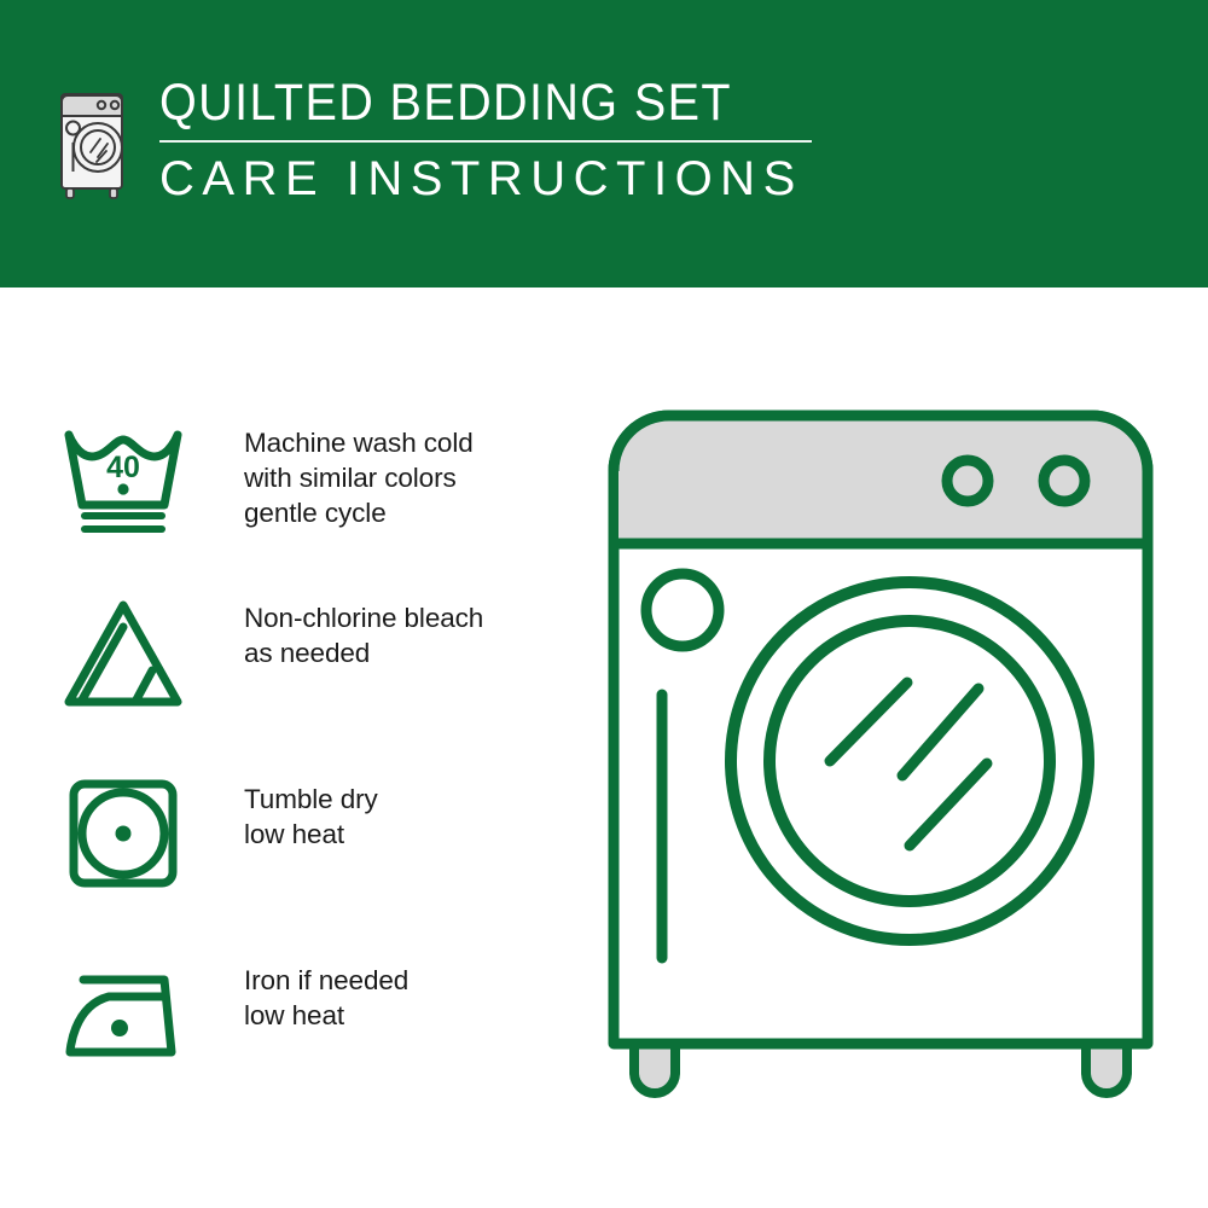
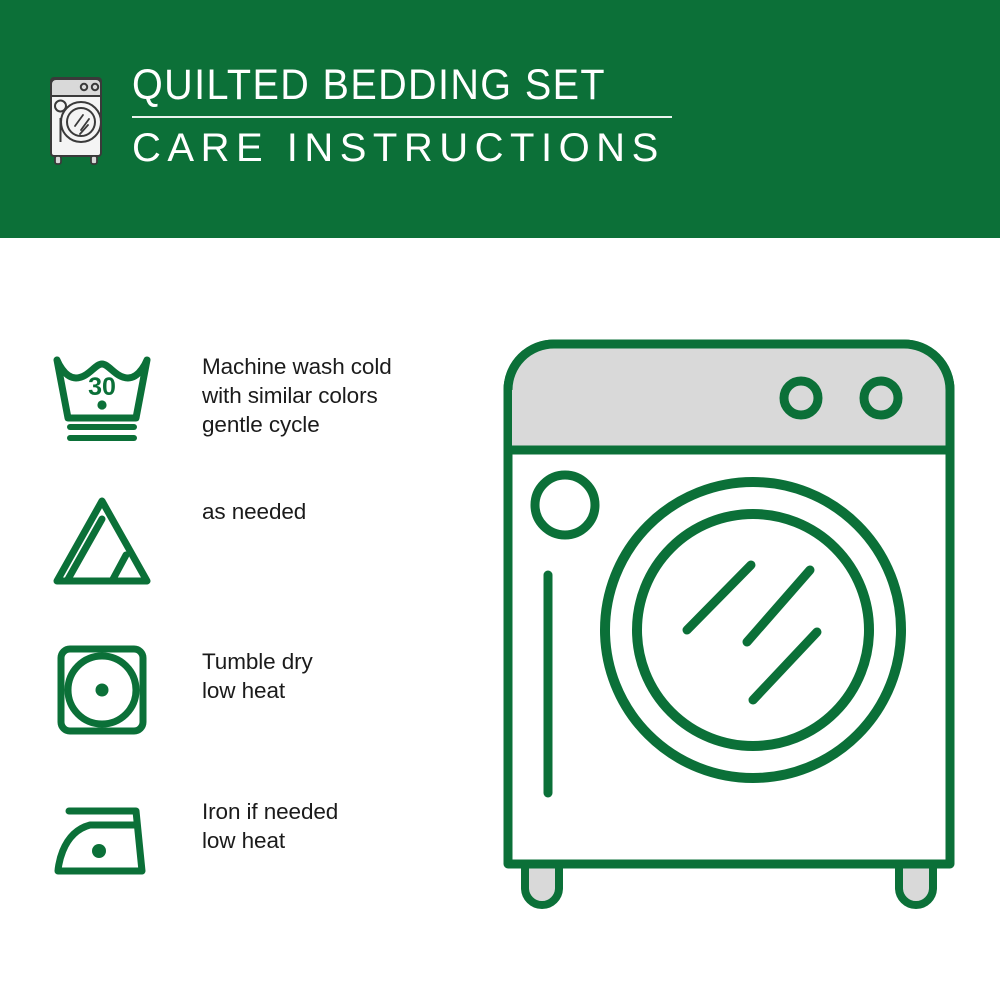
  QUILTED BEDDING SET
  CARE INSTRUCTIONS
- 40
+ 30
  Machine wash cold
  with similar colors
  gentle cycle
- Non-chlorine bleach
  as needed
  Tumble dry
  low heat
  Iron if needed
  low heat
